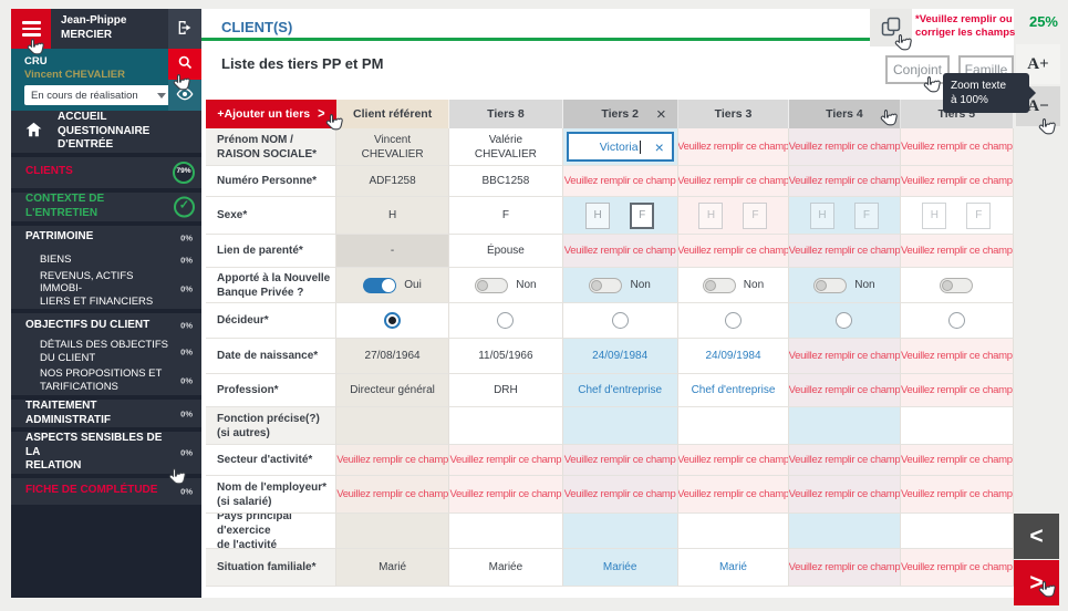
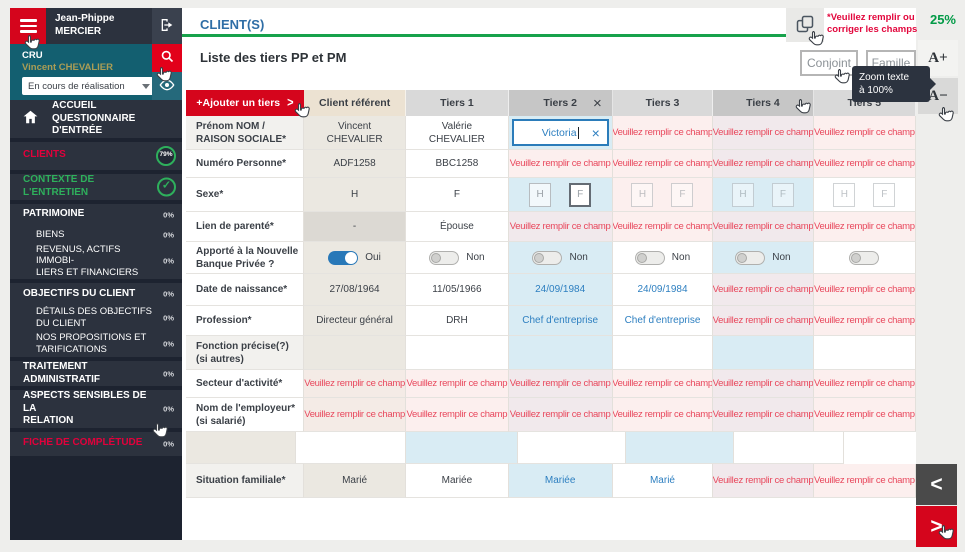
  Jean-Phippe
  MERCIER
  CRU
  Vincent CHEVALIER
  En cours de réalisation
  ACCUEIL
  QUESTIONNAIRE D'ENTRÉE
  CLIENTS
  CONTEXTE DE L'ENTRETIEN
  ✓
  PATRIMOINE
  0%
  BIENS
  0%
  REVENUS, ACTIFS IMMOBI-
  LIERS ET FINANCIERS
  0%
  OBJECTIFS DU CLIENT
  0%
  DÉTAILS DES OBJECTIFS
  DU CLIENT
  0%
  NOS PROPOSITIONS ET
  TARIFICATIONS
  0%
  TRAITEMENT ADMINISTRATIF
  0%
  ASPECTS SENSIBLES DE LA
  RELATION
  0%
  FICHE DE COMPLÉTUDE
  0%
  CLIENT(S)
  *Veuillez remplir ou
  corriger les champs
  25%
  Liste des tiers PP et PM
  Conjoint
  Famille
  Zoom texte
  à 100%
  +Ajouter un tiers
  >
  Client référent
- Tiers 8
+ Tiers 1
  Tiers 2
  ×
  Tiers 3
  Tiers 4
  Tiers 5
  Prénom NOM /
  RAISON SOCIALE*
  Vincent
  CHEVALIER
  Valérie
  CHEVALIER
  Victoria
  ×
  Veuillez remplir ce champ
  Veuillez remplir ce champ
  Veuillez remplir ce champ
  Numéro Personne*
  ADF1258
  BBC1258
  Veuillez remplir ce champ
  Veuillez remplir ce champ
  Veuillez remplir ce champ
  Veuillez remplir ce champ
  Sexe*
  H
  F
  H
  F
  H
  F
  H
  F
  H
  F
  Lien de parenté*
  -
  Épouse
  Veuillez remplir ce champ
  Veuillez remplir ce champ
  Veuillez remplir ce champ
  Veuillez remplir ce champ
  Apporté à la Nouvelle
  Banque Privée ?
  Oui
  Non
  Non
  Non
  Non
- Décideur*
  Date de naissance*
  27/08/1964
  11/05/1966
  24/09/1984
  24/09/1984
  Veuillez remplir ce champ
  Veuillez remplir ce champ
  Profession*
  Directeur général
  DRH
  Chef d'entreprise
  Chef d'entreprise
  Veuillez remplir ce champ
  Veuillez remplir ce champ
  Fonction précise(?)
  (si autres)
  Secteur d'activité*
  Veuillez remplir ce champ
  Veuillez remplir ce champ
  Veuillez remplir ce champ
  Veuillez remplir ce champ
  Veuillez remplir ce champ
  Veuillez remplir ce champ
  Nom de l'employeur*
  (si salarié)
  Veuillez remplir ce champ
  Veuillez remplir ce champ
  Veuillez remplir ce champ
  Veuillez remplir ce champ
  Veuillez remplir ce champ
  Veuillez remplir ce champ
- Pays principal d'exercice
- de l'activité
  Situation familiale*
  Marié
  Mariée
  Mariée
  Marié
  Veuillez remplir ce champ
  Veuillez remplir ce champ
  A+
  A−
  <
  >
